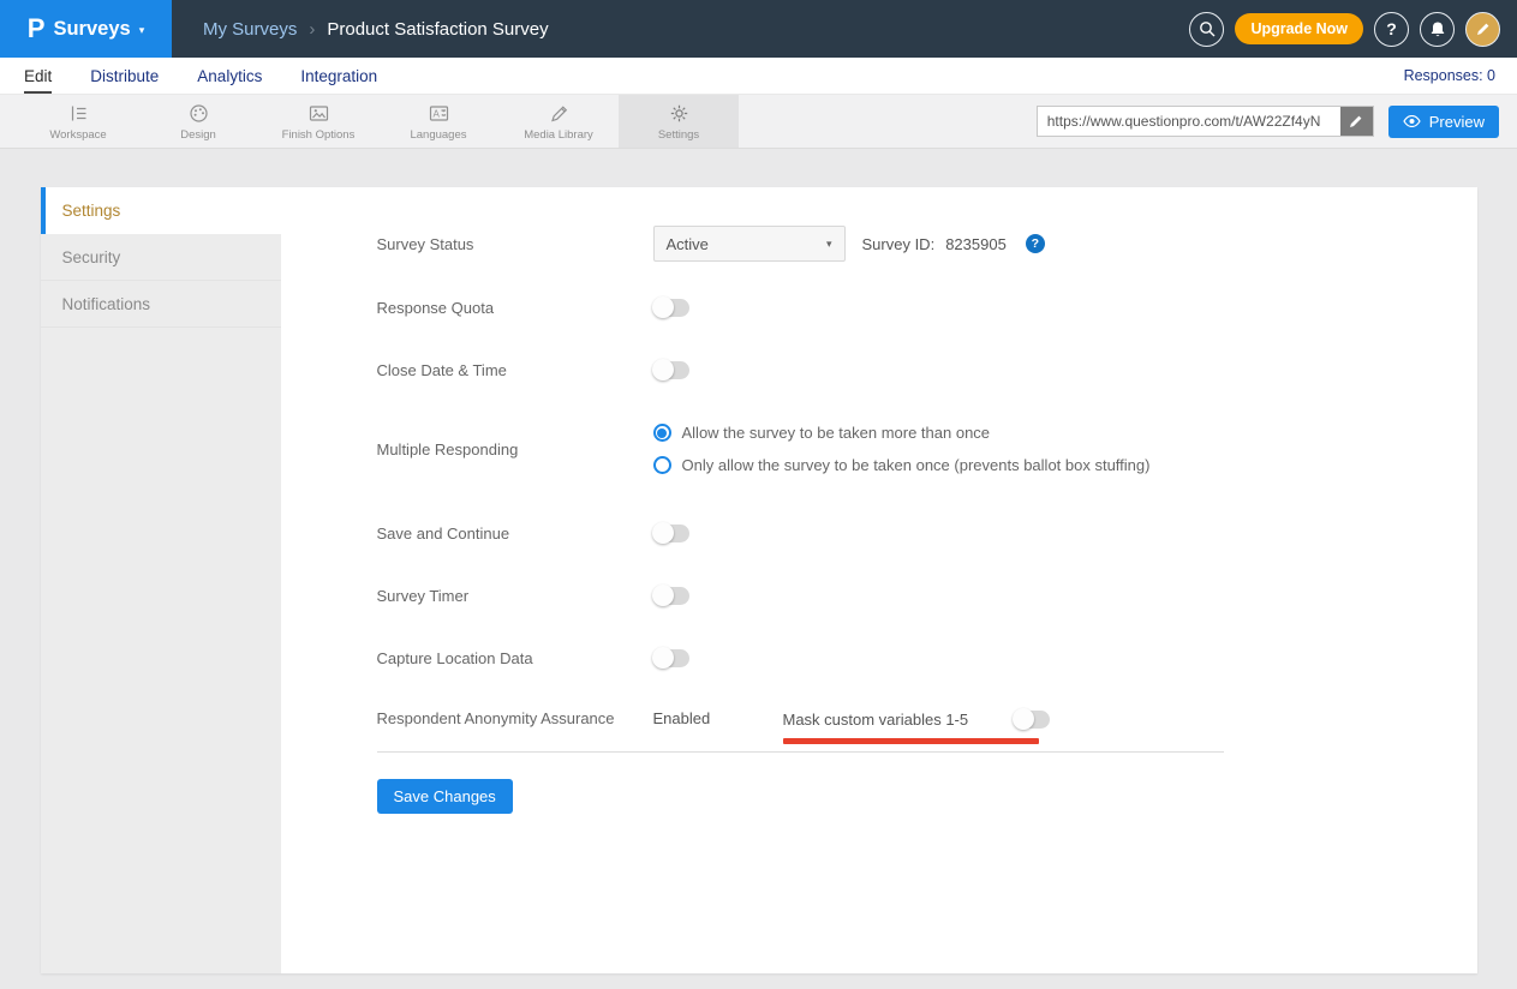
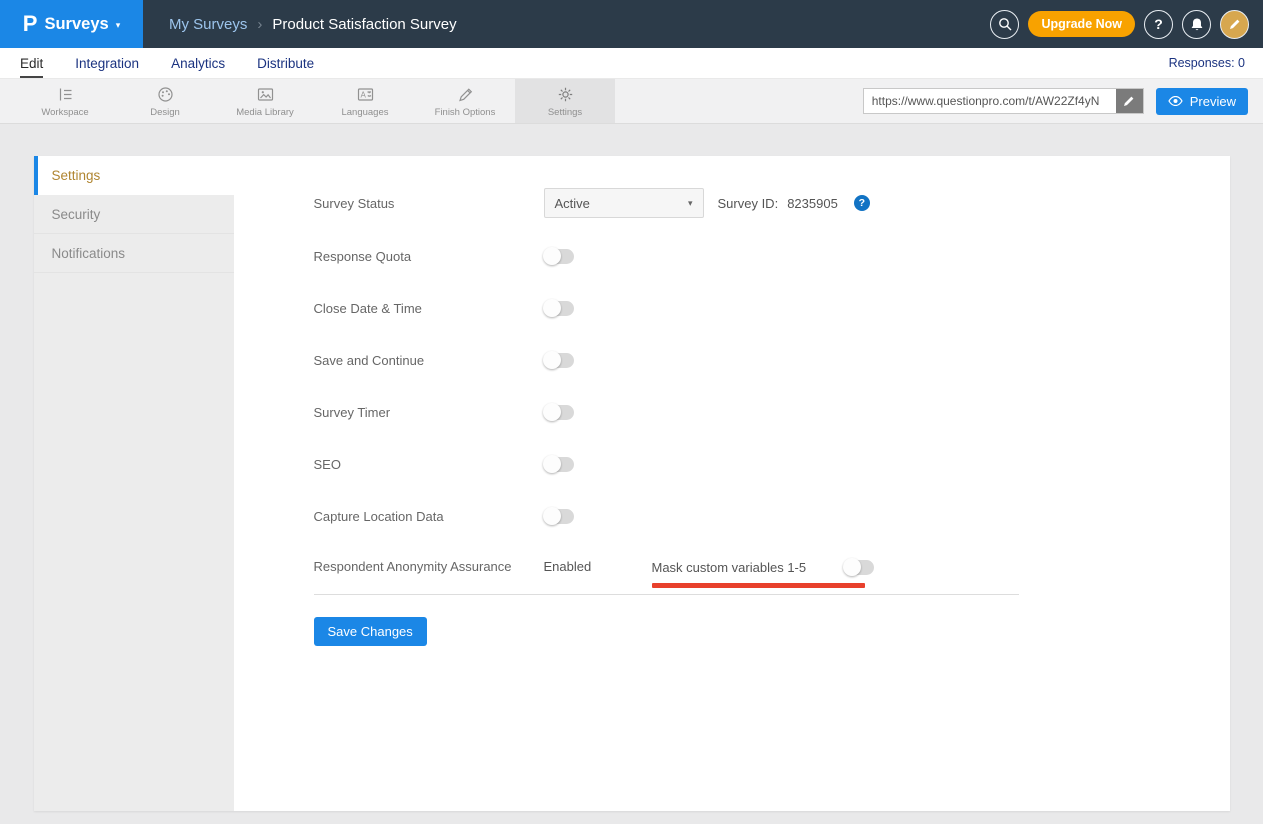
  P
  Surveys
  ▾
  My Surveys
  ›
  Product Satisfaction Survey
  Upgrade Now
  ?
  Edit
- Distribute
+ Integration
  Analytics
- Integration
+ Distribute
  Responses: 0
  Workspace
  Design
- Finish Options
+ Media Library
  A
  Languages
- Media Library
+ Finish Options
  Settings
  https://www.questionpro.com/t/AW22Zf4yN
  Preview
  Settings
  Security
  Notifications
  Survey Status
  Active
  ▾
  Survey ID:
  8235905
  ?
  Response Quota
  Close Date & Time
- Multiple Responding
- Allow the survey to be taken more than once
- Only allow the survey to be taken once (prevents ballot box stuffing)
  Save and Continue
  Survey Timer
+ SEO
  Capture Location Data
  Respondent Anonymity Assurance
  Enabled
  Mask custom variables 1-5
  Save Changes
